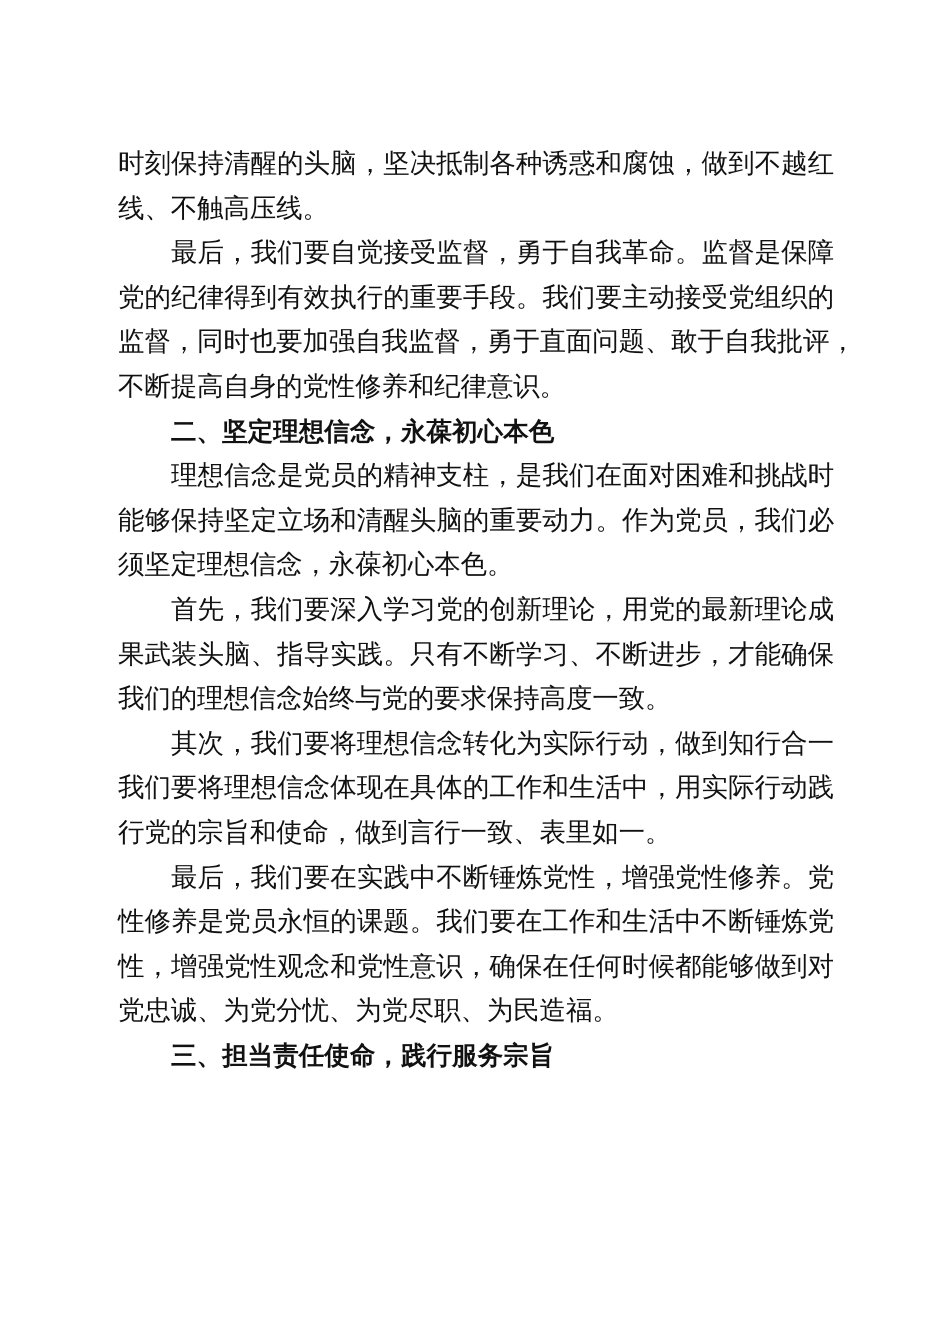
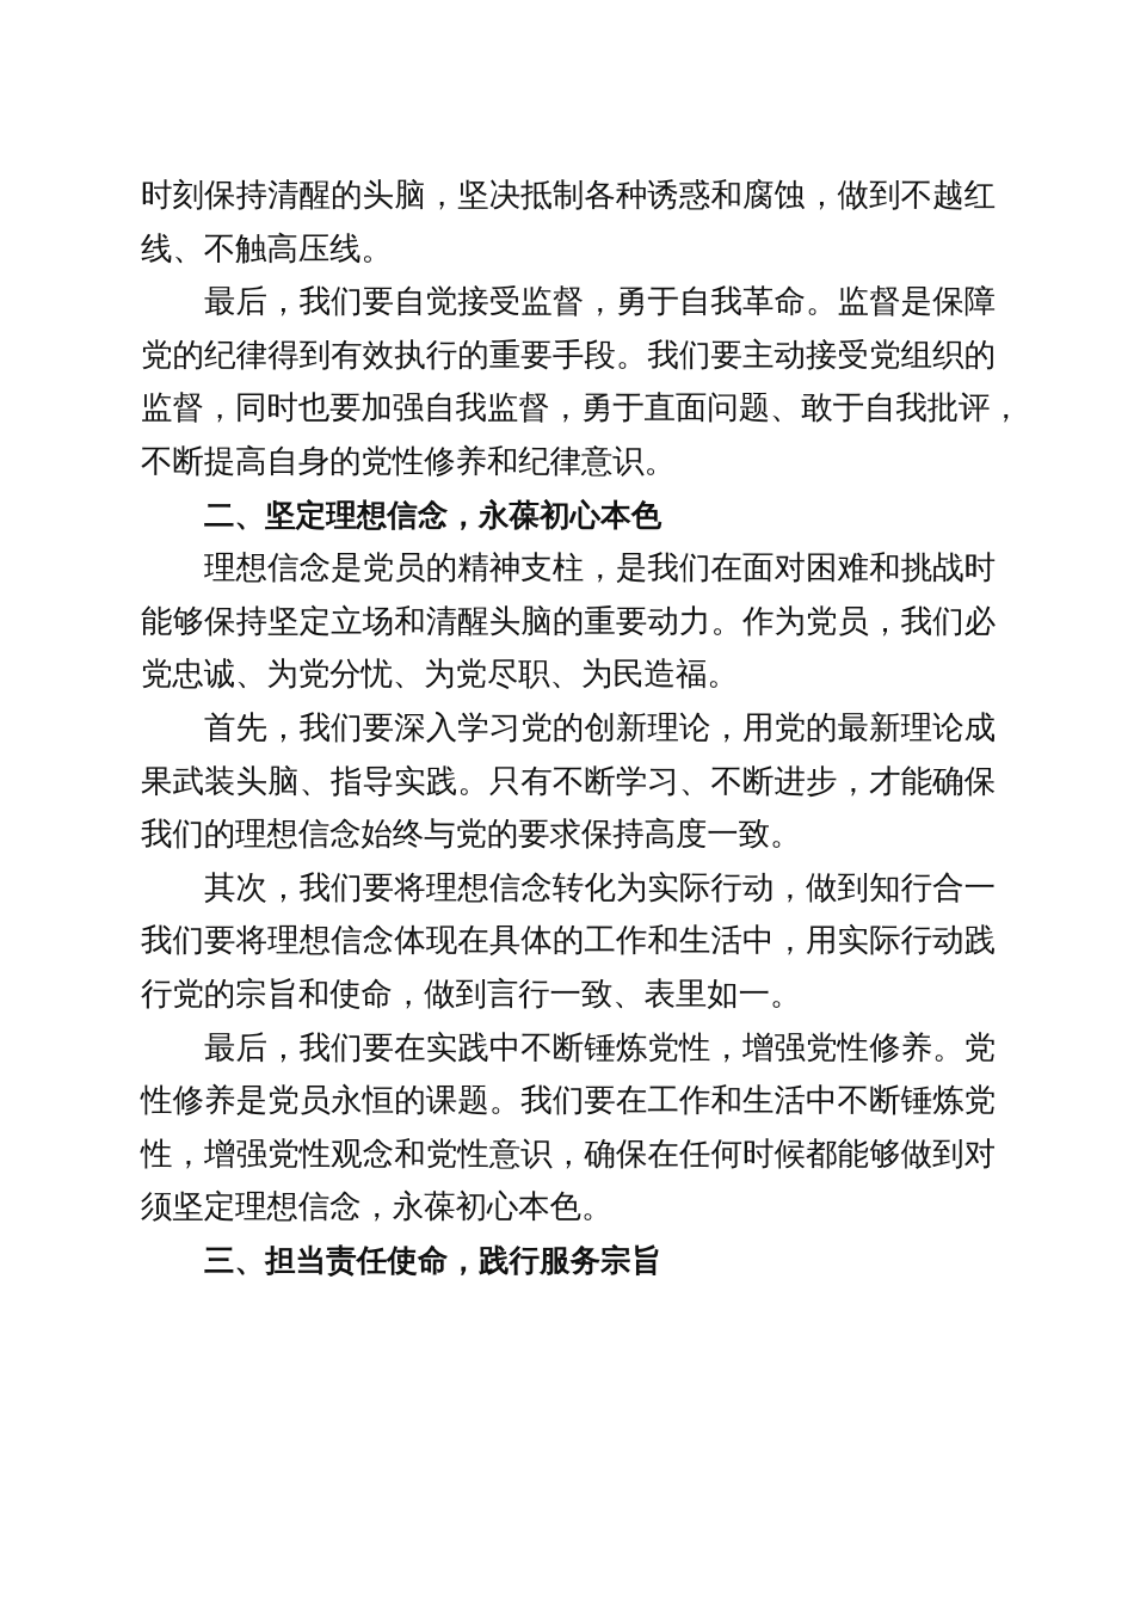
  时刻保持清醒的头脑，坚决抵制各种诱惑和腐蚀，做到不越红
  线、不触高压线。
  最后，我们要自觉接受监督，勇于自我革命。监督是保障
  党的纪律得到有效执行的重要手段。我们要主动接受党组织的
  监督，同时也要加强自我监督，勇于直面问题、敢于自我批评，
  不断提高自身的党性修养和纪律意识。
  二、坚定理想信念，永葆初心本色
  理想信念是党员的精神支柱，是我们在面对困难和挑战时
  能够保持坚定立场和清醒头脑的重要动力。作为党员，我们必
- 须坚定理想信念，永葆初心本色。
+ 党忠诚、为党分忧、为党尽职、为民造福。
  首先，我们要深入学习党的创新理论，用党的最新理论成
  果武装头脑、指导实践。只有不断学习、不断进步，才能确保
  我们的理想信念始终与党的要求保持高度一致。
  其次，我们要将理想信念转化为实际行动，做到知行合一
  我们要将理想信念体现在具体的工作和生活中，用实际行动践
  行党的宗旨和使命，做到言行一致、表里如一。
  最后，我们要在实践中不断锤炼党性，增强党性修养。党
  性修养是党员永恒的课题。我们要在工作和生活中不断锤炼党
  性，增强党性观念和党性意识，确保在任何时候都能够做到对
- 党忠诚、为党分忧、为党尽职、为民造福。
+ 须坚定理想信念，永葆初心本色。
  三、担当责任使命，践行服务宗旨
